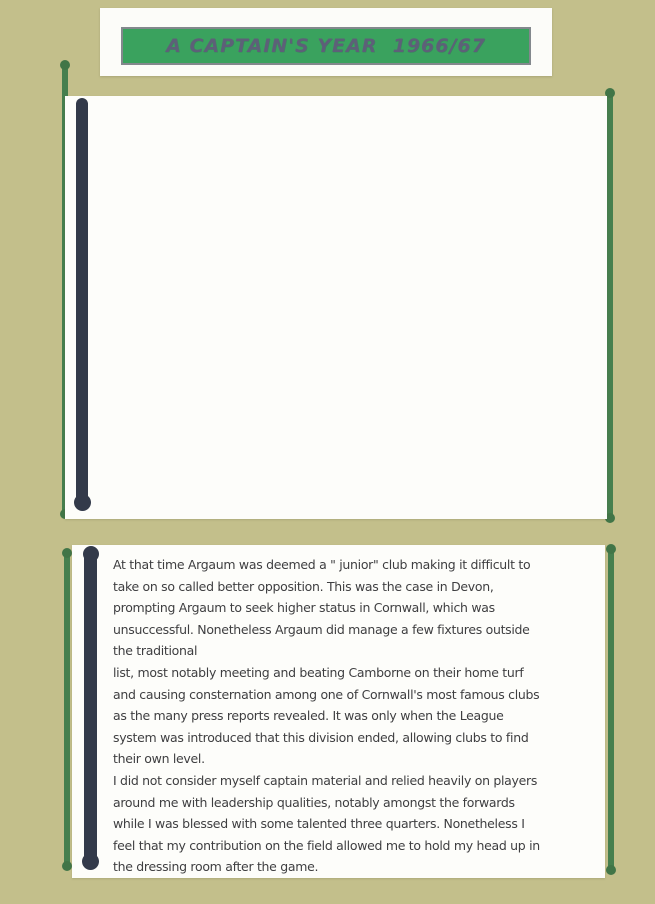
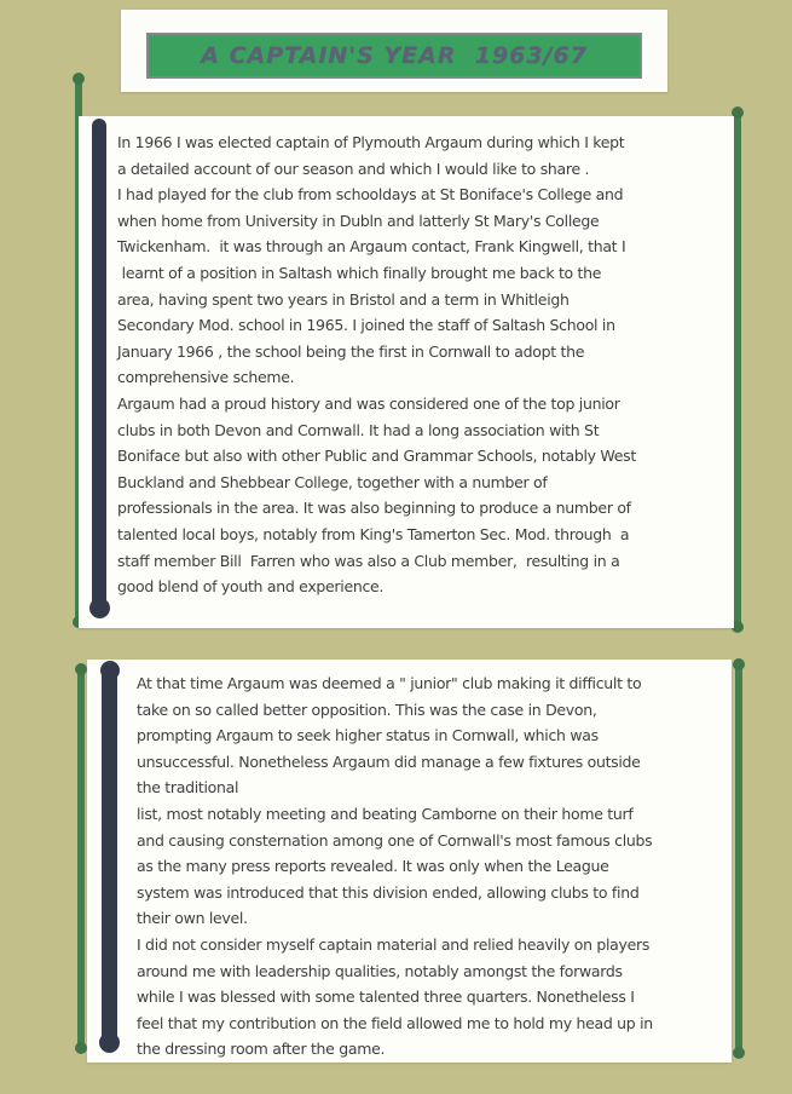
- A CAPTAIN'S YEAR 1966/67
+ A CAPTAIN'S YEAR 1963/67
+ In 1966 I was elected captain of Plymouth Argaum during which I kept
+ a detailed account of our season and which I would like to share .
+ I had played for the club from schooldays at St Boniface's College and
+ when home from University in Dubln and latterly St Mary's College
+ Twickenham. it was through an Argaum contact, Frank Kingwell, that I
+ learnt of a position in Saltash which finally brought me back to the
+ area, having spent two years in Bristol and a term in Whitleigh
+ Secondary Mod. school in 1965. I joined the staff of Saltash School in
+ January 1966 , the school being the first in Cornwall to adopt the
+ comprehensive scheme.
+ Argaum had a proud history and was considered one of the top junior
+ clubs in both Devon and Cornwall. It had a long association with St
+ Boniface but also with other Public and Grammar Schools, notably West
+ Buckland and Shebbear College, together with a number of
+ professionals in the area. It was also beginning to produce a number of
+ talented local boys, notably from King's Tamerton Sec. Mod. through a
+ staff member Bill Farren who was also a Club member, resulting in a
+ good blend of youth and experience.
  At that time Argaum was deemed a " junior" club making it difficult to
  take on so called better opposition. This was the case in Devon,
  prompting Argaum to seek higher status in Cornwall, which was
  unsuccessful. Nonetheless Argaum did manage a few fixtures outside
  the traditional
  list, most notably meeting and beating Camborne on their home turf
  and causing consternation among one of Cornwall's most famous clubs
  as the many press reports revealed. It was only when the League
  system was introduced that this division ended, allowing clubs to find
  their own level.
  I did not consider myself captain material and relied heavily on players
  around me with leadership qualities, notably amongst the forwards
  while I was blessed with some talented three quarters. Nonetheless I
  feel that my contribution on the field allowed me to hold my head up in
  the dressing room after the game.
